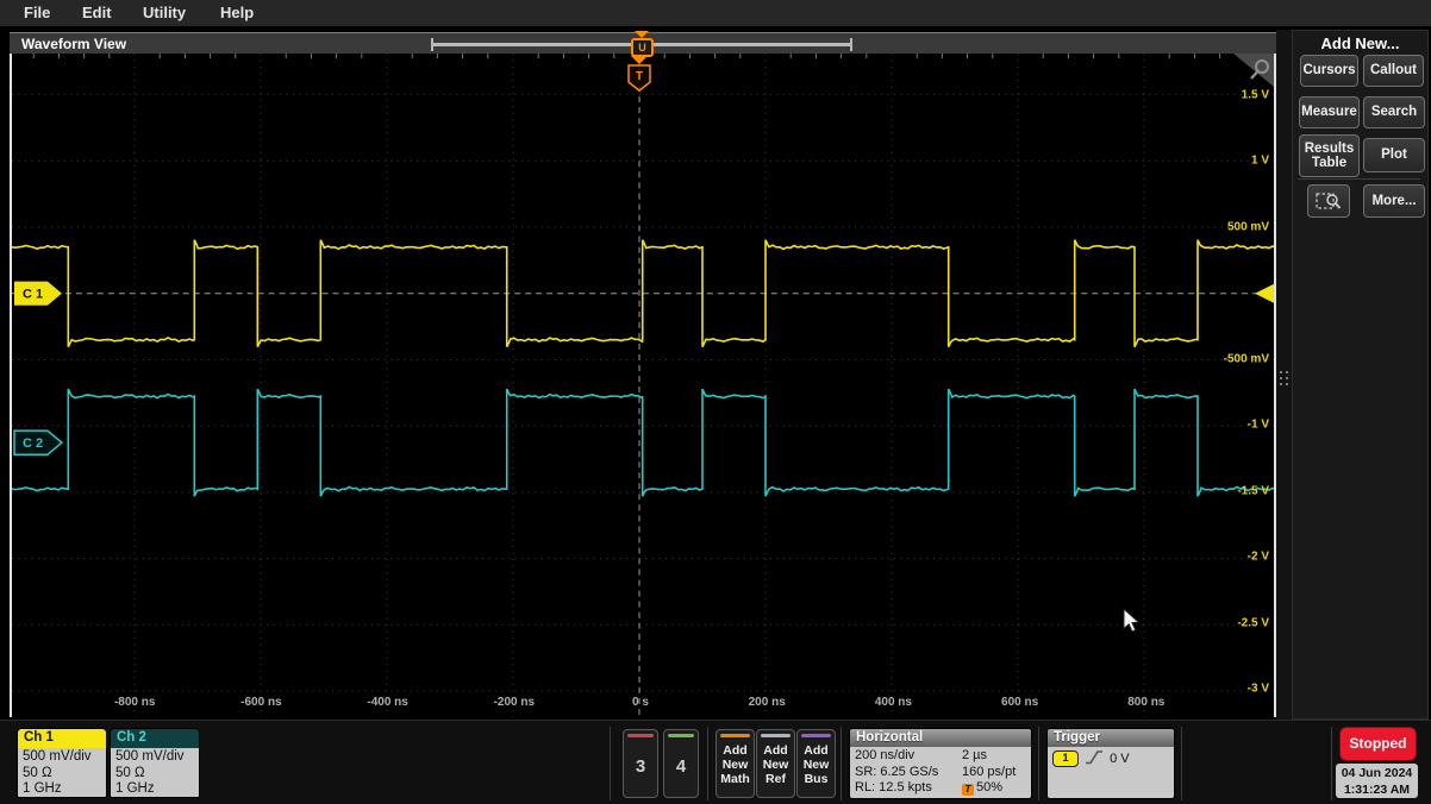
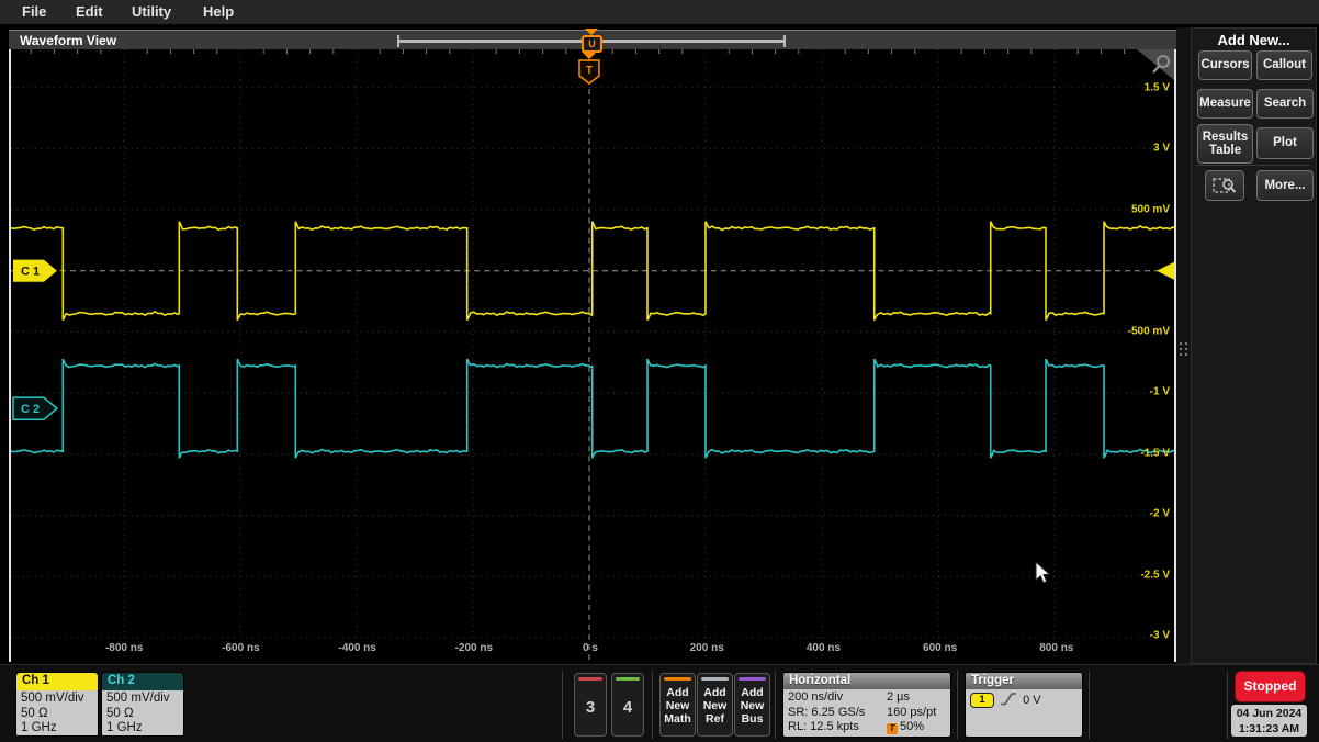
  File
  Edit
  Utility
  Help
  Waveform View
  C 1
  C 2
  T
  1.5 V
- 1 V
+ 3 V
  500 mV
  -500 mV
  -1 V
  -1.5 V
  -2 V
  -2.5 V
  -3 V
  -800 ns
  -600 ns
  -400 ns
  -200 ns
  0 s
  200 ns
  400 ns
  600 ns
  800 ns
  U
  Add New...
  Cursors
  Callout
  Measure
  Search
  Results Table
  Plot
  More...
  Ch 1
  500 mV/div
  50 Ω
  1 GHz
  Ch 2
  500 mV/div
  50 Ω
  1 GHz
  3
  4
  Add New Math
  Add New Ref
  Add New Bus
  Horizontal
  200 ns/div
  2 µs
  SR: 6.25 GS/s
  160 ps/pt
  RL: 12.5 kpts
  T 50%
  Trigger
  1 0 V
  Stopped
  04 Jun 2024
  1:31:23 AM
